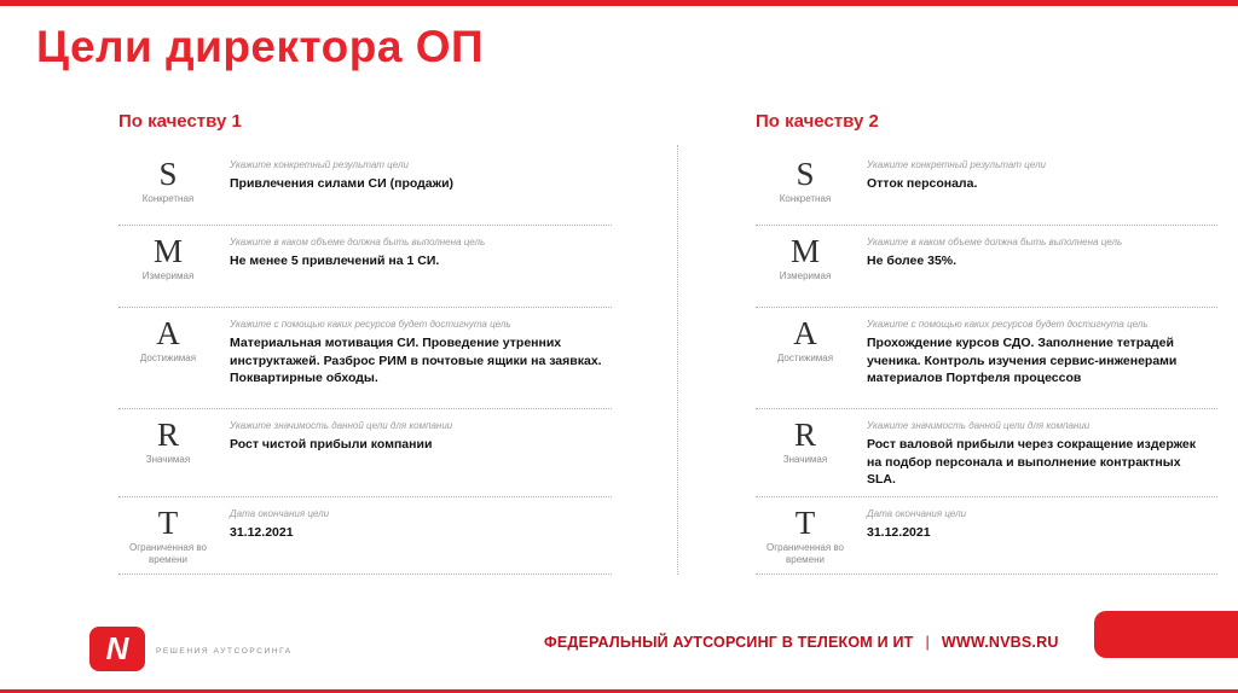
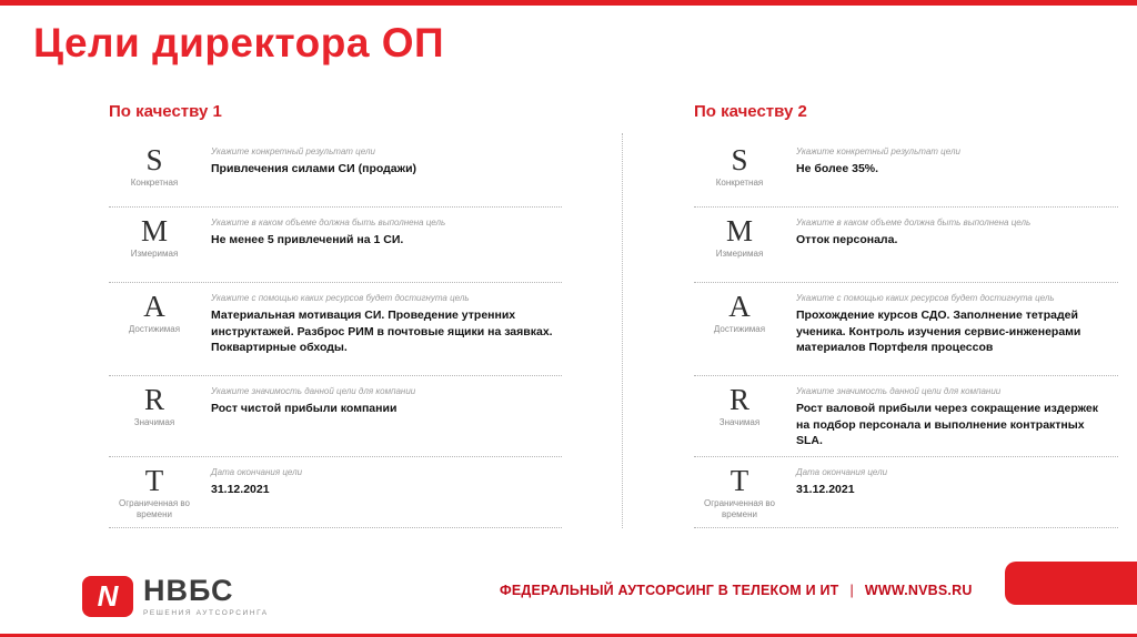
  Цели директора ОП
  По качеству 1
  S
  Конкретная
  Укажите конкретный результат цели
  Привлечения силами СИ (продажи)
  M
  Измеримая
  Укажите в каком объеме должна быть выполнена цель
  Не менее 5 привлечений на 1 СИ.
  A
  Достижимая
  Укажите с помощью каких ресурсов будет достигнута цель
  Материальная мотивация СИ. Проведение утренних инструктажей. Разброс РИМ в почтовые ящики на заявках. Поквартирные обходы.
  R
  Значимая
  Укажите значимость данной цели для компании
  Рост чистой прибыли компании
  T
  Ограниченная во времени
  Дата окончания цели
  31.12.2021
  По качеству 2
  S
  Конкретная
  Укажите конкретный результат цели
- Отток персонала.
+ Не более 35%.
  M
  Измеримая
  Укажите в каком объеме должна быть выполнена цель
- Не более 35%.
+ Отток персонала.
  A
  Достижимая
  Укажите с помощью каких ресурсов будет достигнута цель
  Прохождение курсов СДО. Заполнение тетрадей ученика. Контроль изучения сервис-инженерами материалов Портфеля процессов
  R
  Значимая
  Укажите значимость данной цели для компании
  Рост валовой прибыли через сокращение издержек на подбор персонала и выполнение контрактных SLA.
  T
  Ограниченная во времени
  Дата окончания цели
  31.12.2021
  N
+ НВБС
  ФЕДЕРАЛЬНЫЙ АУТСОРСИНГ В ТЕЛЕКОМ И ИТ | WWW.NVBS.RU
